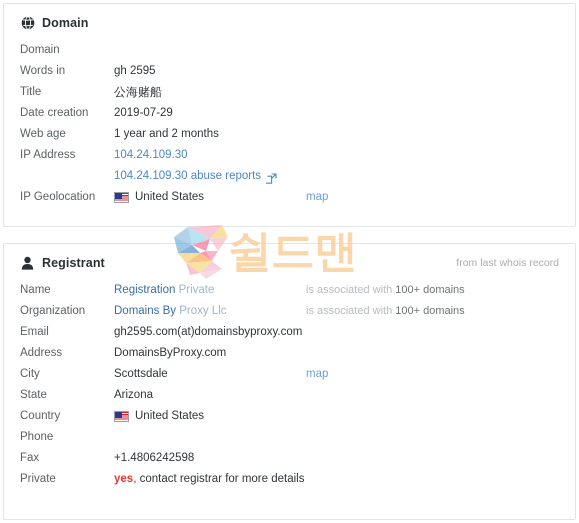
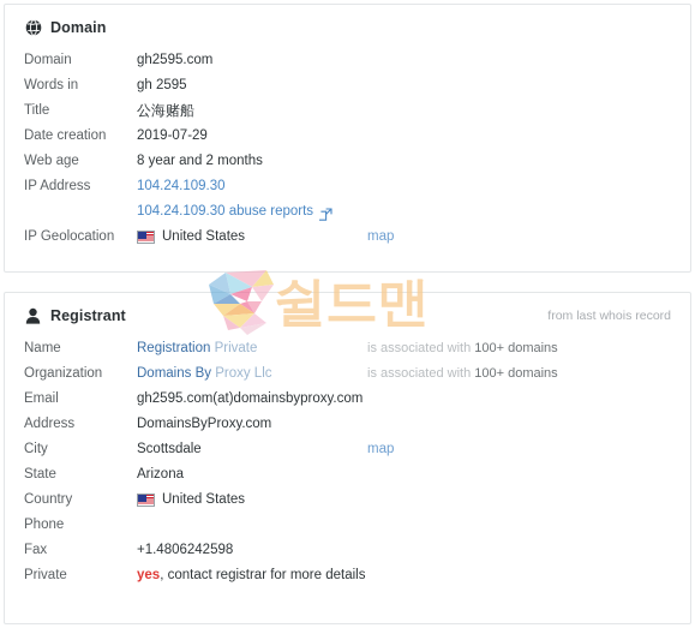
  Domain
  Domain
+ gh2595.com
  Words in
  gh 2595
  Title
  公海赌船
  Date creation
  2019-07-29
  Web age
- 1 year and 2 months
+ 8 year and 2 months
  IP Address
  104.24.109.30
  104.24.109.30 abuse reports
  IP Geolocation
  United States
  map
  Registrant
  from last whois record
  Name
  Registration
  Private
  is associated with 100+ domains
  Organization
  Domains By
  Proxy Llc
  is associated with 100+ domains
  Email
  gh2595.com(at)domainsbyproxy.com
  Address
  DomainsByProxy.com
  City
  Scottsdale
  map
  State
  Arizona
  Country
  United States
  Phone
  Fax
  +1.4806242598
  Private
  yes
  , contact registrar for more details
  쉴드맨
